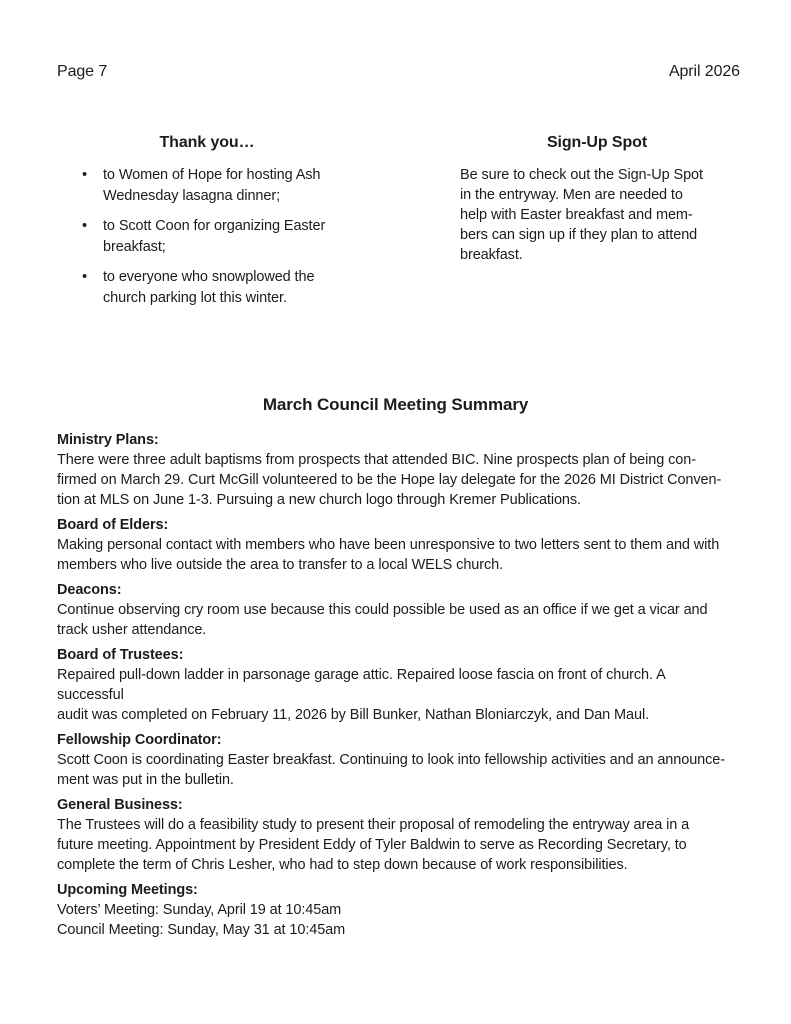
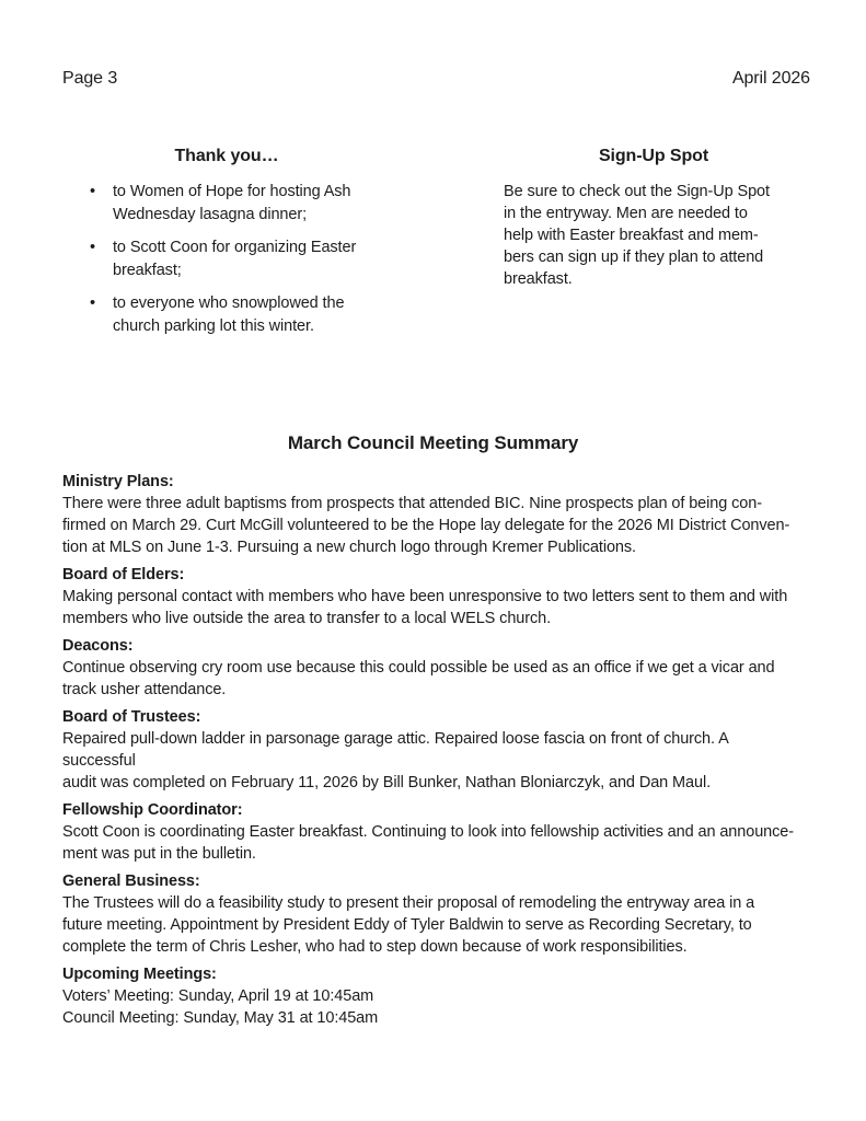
- Page 7
+ Page 3
  April 2026
  Thank you…
  to Women of Hope for hosting Ash
  Wednesday lasagna dinner;
  to Scott Coon for organizing Easter
  breakfast;
  to everyone who snowplowed the
  church parking lot this winter.
  Sign-Up Spot
  Be sure to check out the Sign-Up Spot
  in the entryway. Men are needed to
  help with Easter breakfast and mem-
  bers can sign up if they plan to attend
  breakfast.
  March Council Meeting Summary
  Ministry Plans:
  There were three adult baptisms from prospects that attended BIC. Nine prospects plan of being con-
  firmed on March 29. Curt McGill volunteered to be the Hope lay delegate for the 2026 MI District Conven-
  tion at MLS on June 1-3. Pursuing a new church logo through Kremer Publications.
  Board of Elders:
  Making personal contact with members who have been unresponsive to two letters sent to them and with
  members who live outside the area to transfer to a local WELS church.
  Deacons:
  Continue observing cry room use because this could possible be used as an office if we get a vicar and
  track usher attendance.
  Board of Trustees:
  Repaired pull-down ladder in parsonage garage attic. Repaired loose fascia on front of church. A successful
  audit was completed on February 11, 2026 by Bill Bunker, Nathan Bloniarczyk, and Dan Maul.
  Fellowship Coordinator:
  Scott Coon is coordinating Easter breakfast. Continuing to look into fellowship activities and an announce-
  ment was put in the bulletin.
  General Business:
  The Trustees will do a feasibility study to present their proposal of remodeling the entryway area in a
  future meeting. Appointment by President Eddy of Tyler Baldwin to serve as Recording Secretary, to
  complete the term of Chris Lesher, who had to step down because of work responsibilities.
  Upcoming Meetings:
  Voters’ Meeting: Sunday, April 19 at 10:45am
  Council Meeting: Sunday, May 31 at 10:45am
